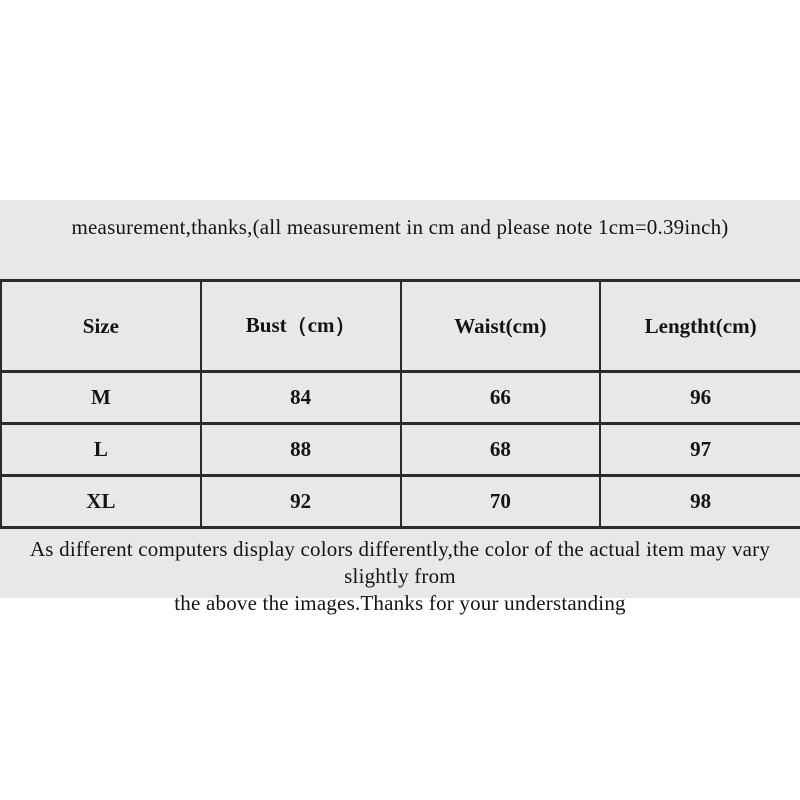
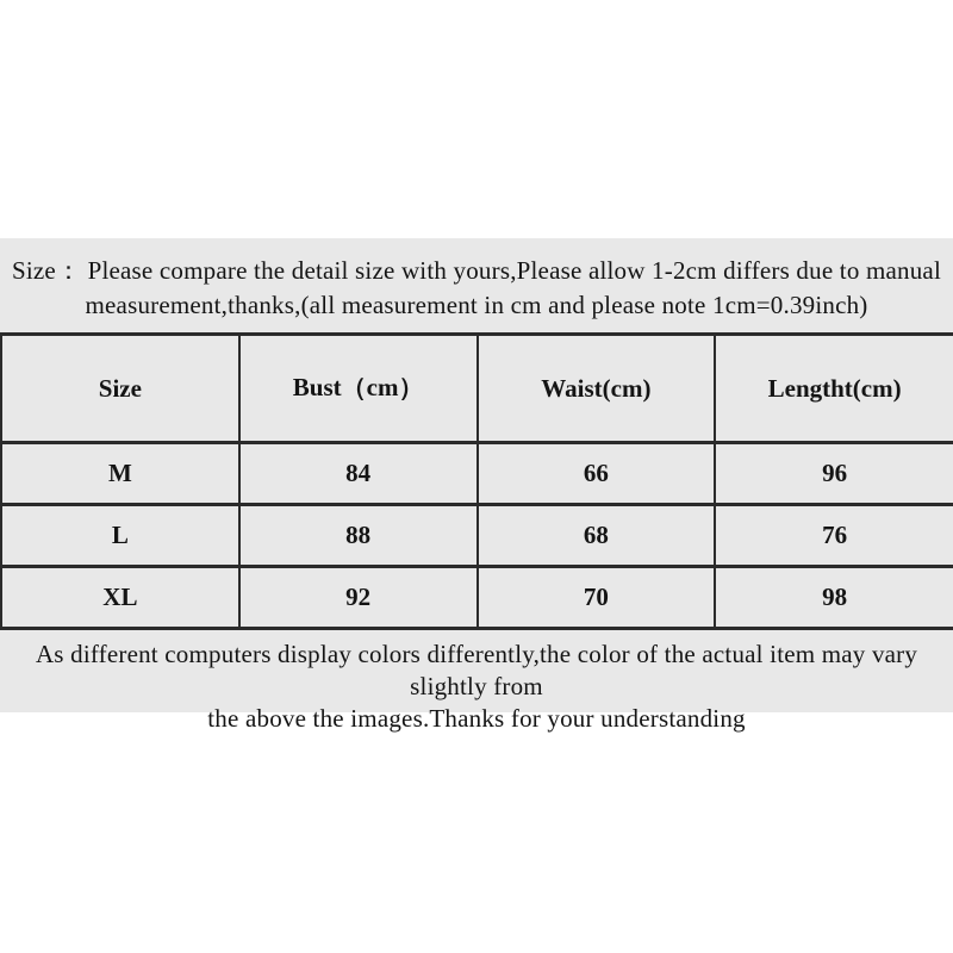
+ Size： Please compare the detail size with yours,Please allow 1-2cm differs due to manual
  measurement,thanks,(all measurement in cm and please note 1cm=0.39inch)
  Size	Bust（cm）	Waist(cm)	Lengtht(cm)
  M	84	66	96
- L	88	68	97
+ L	88	68	76
  XL	92	70	98
  As different computers display colors differently,the color of the actual item may vary slightly from
  the above the images.Thanks for your understanding
